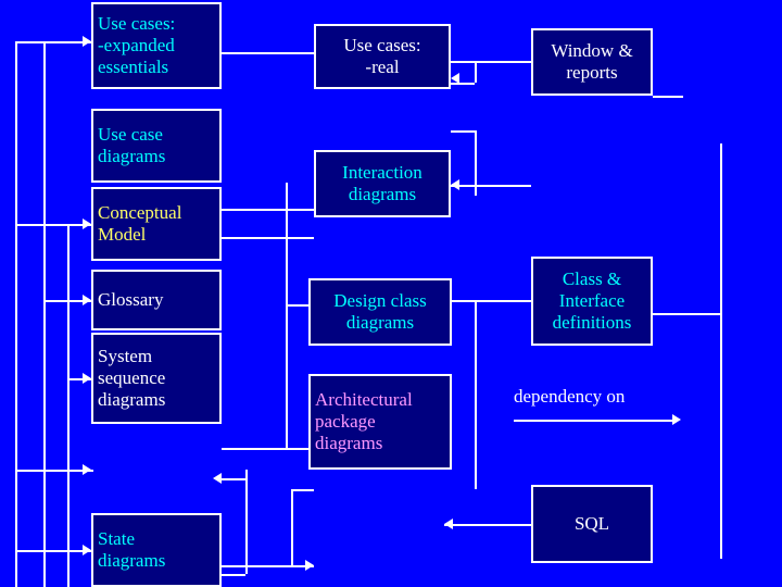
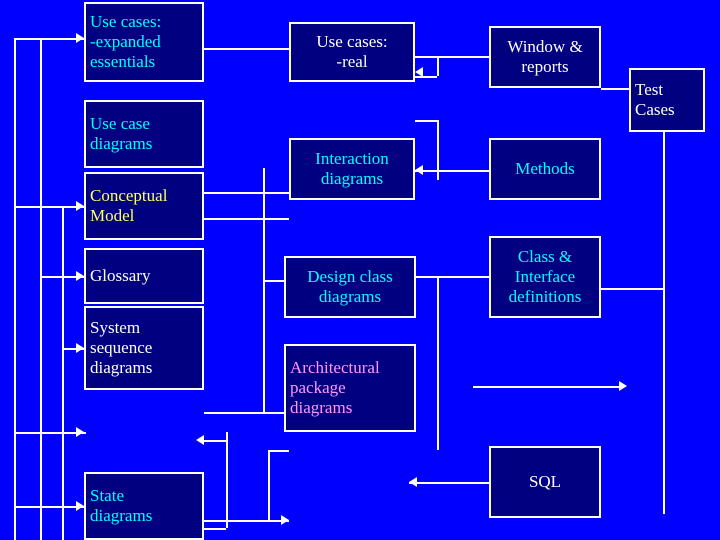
  Use cases:
  -expanded
  essentials
  Use cases:
  -real
  Window &
  reports
+ Test
+ Cases
  Use case
  diagrams
  Interaction
  diagrams
+ Methods
  Conceptual
  Model
  Glossary
  Design class
  diagrams
  Class &
  Interface
  definitions
  System
  sequence
  diagrams
  Architectural
  package
  diagrams
  SQL
  State
  diagrams
- dependency on
